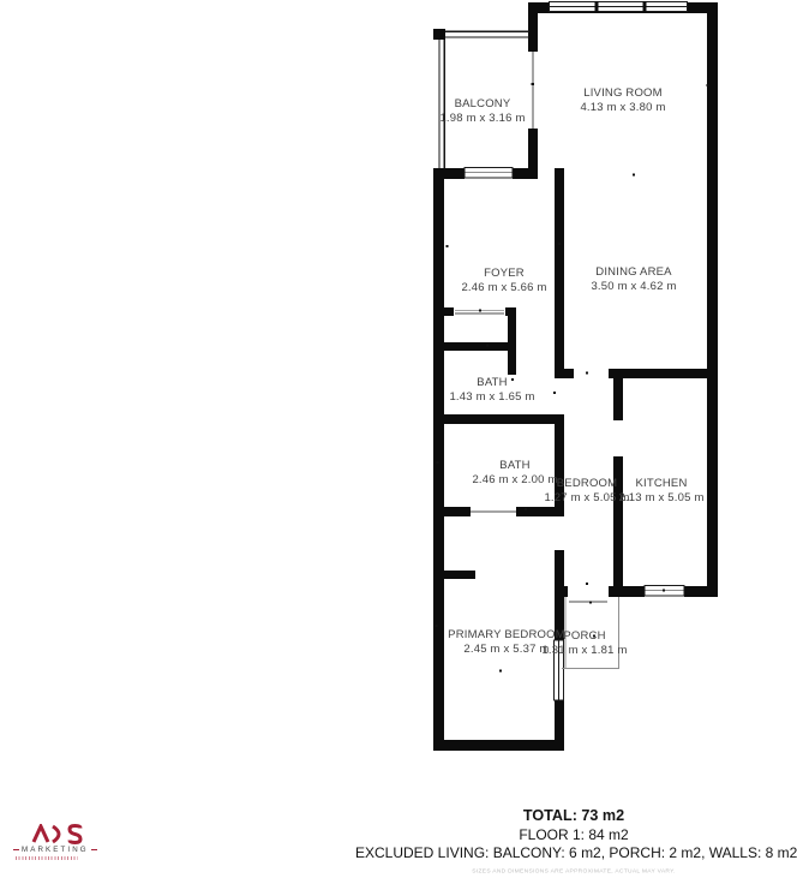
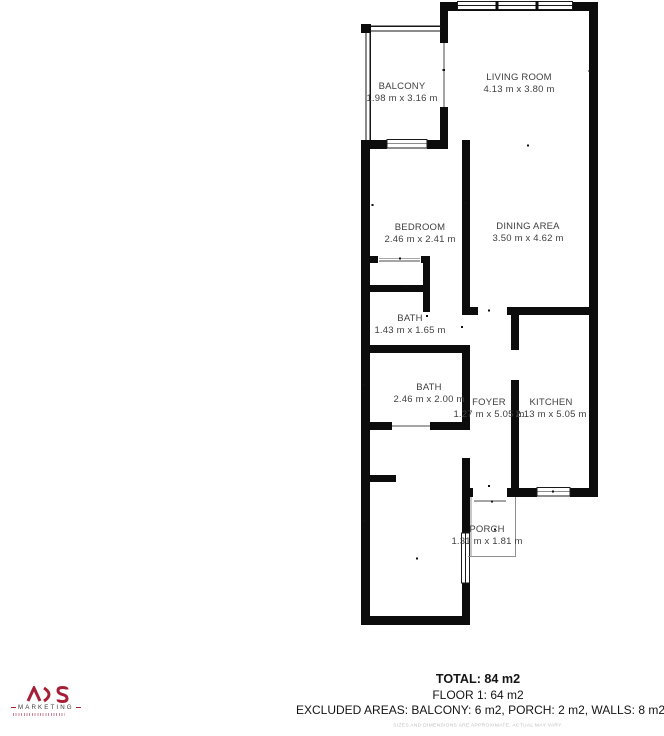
  BALCONY
  1.98 m x 3.16 m
  LIVING ROOM
  4.13 m x 3.80 m
- FOYER
+ BEDROOM
- 2.46 m x 5.66 m
+ 2.46 m x 2.41 m
  DINING AREA
  3.50 m x 4.62 m
  BATH
  1.43 m x 1.65 m
  BATH
  2.46 m x 2.00 m
- BEDROOM
+ FOYER
  1.27 m x 5.05 m
  KITCHEN
  2.13 m x 5.05 m
- PRIMARY BEDROOM
- 2.45 m x 5.37 m
  PORCH
  1.31 m x 1.81 m
- TOTAL: 73 m2
+ TOTAL: 84 m2
- FLOOR 1: 84 m2
+ FLOOR 1: 64 m2
- EXCLUDED LIVING: BALCONY: 6 m2, PORCH: 2 m2, WALLS: 8 m2
+ EXCLUDED AREAS: BALCONY: 6 m2, PORCH: 2 m2, WALLS: 8 m2
